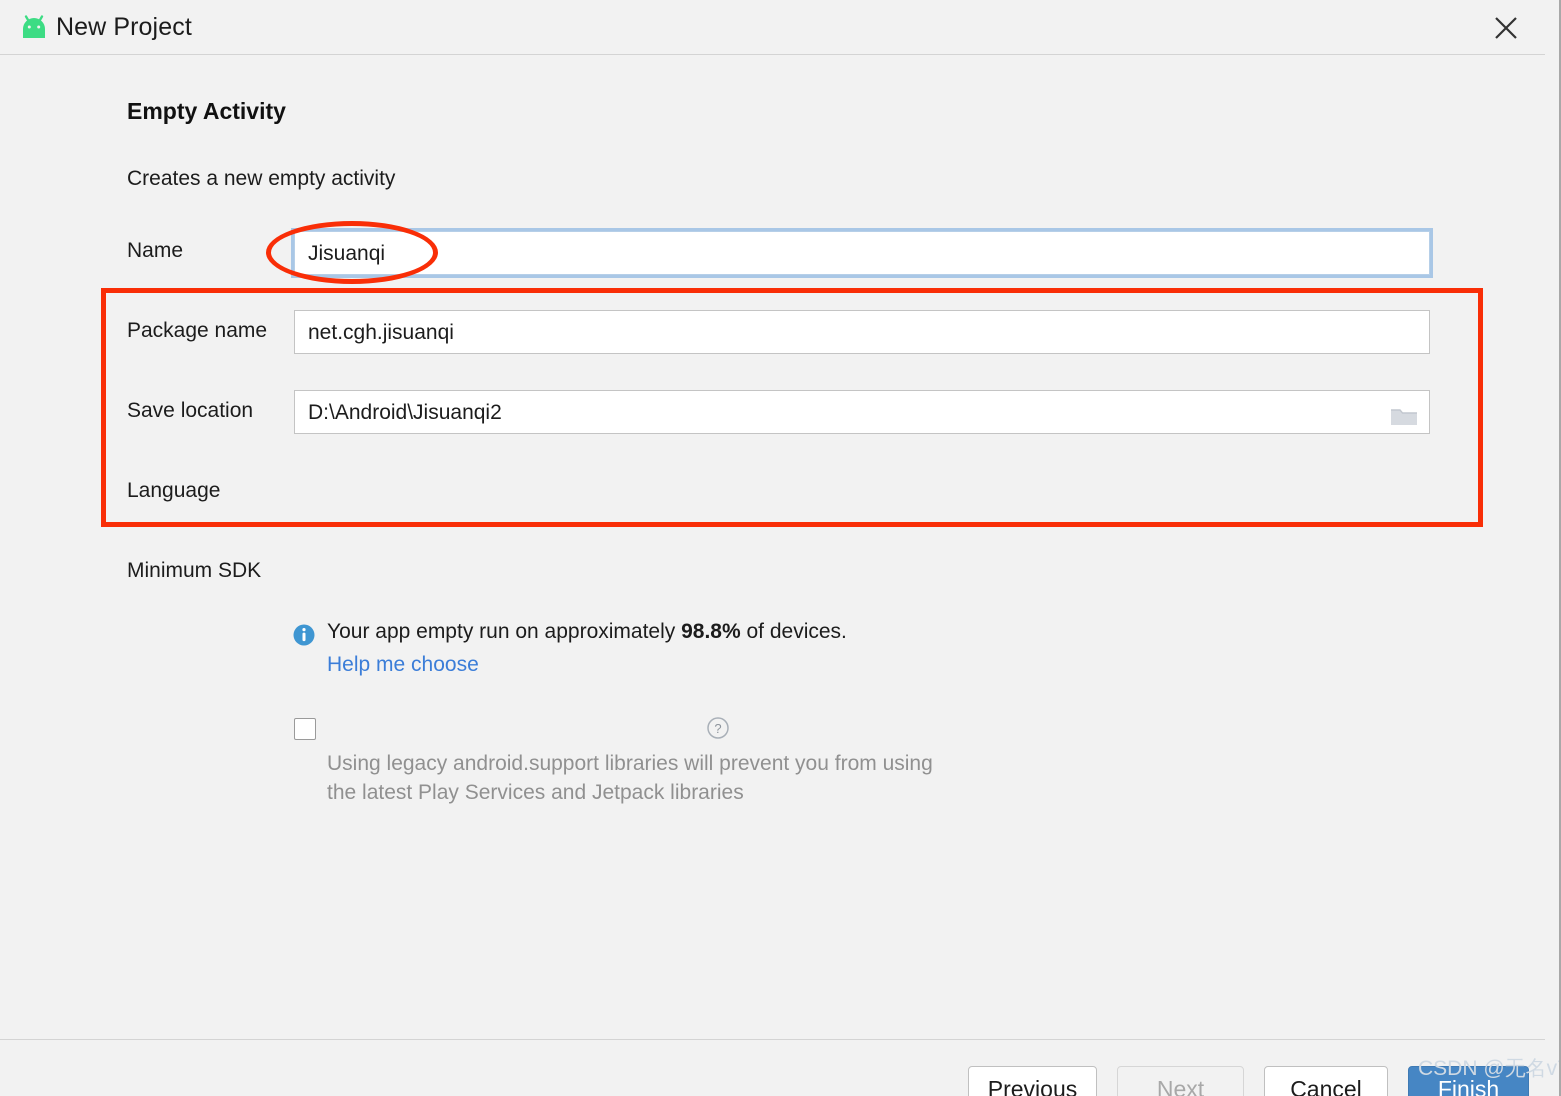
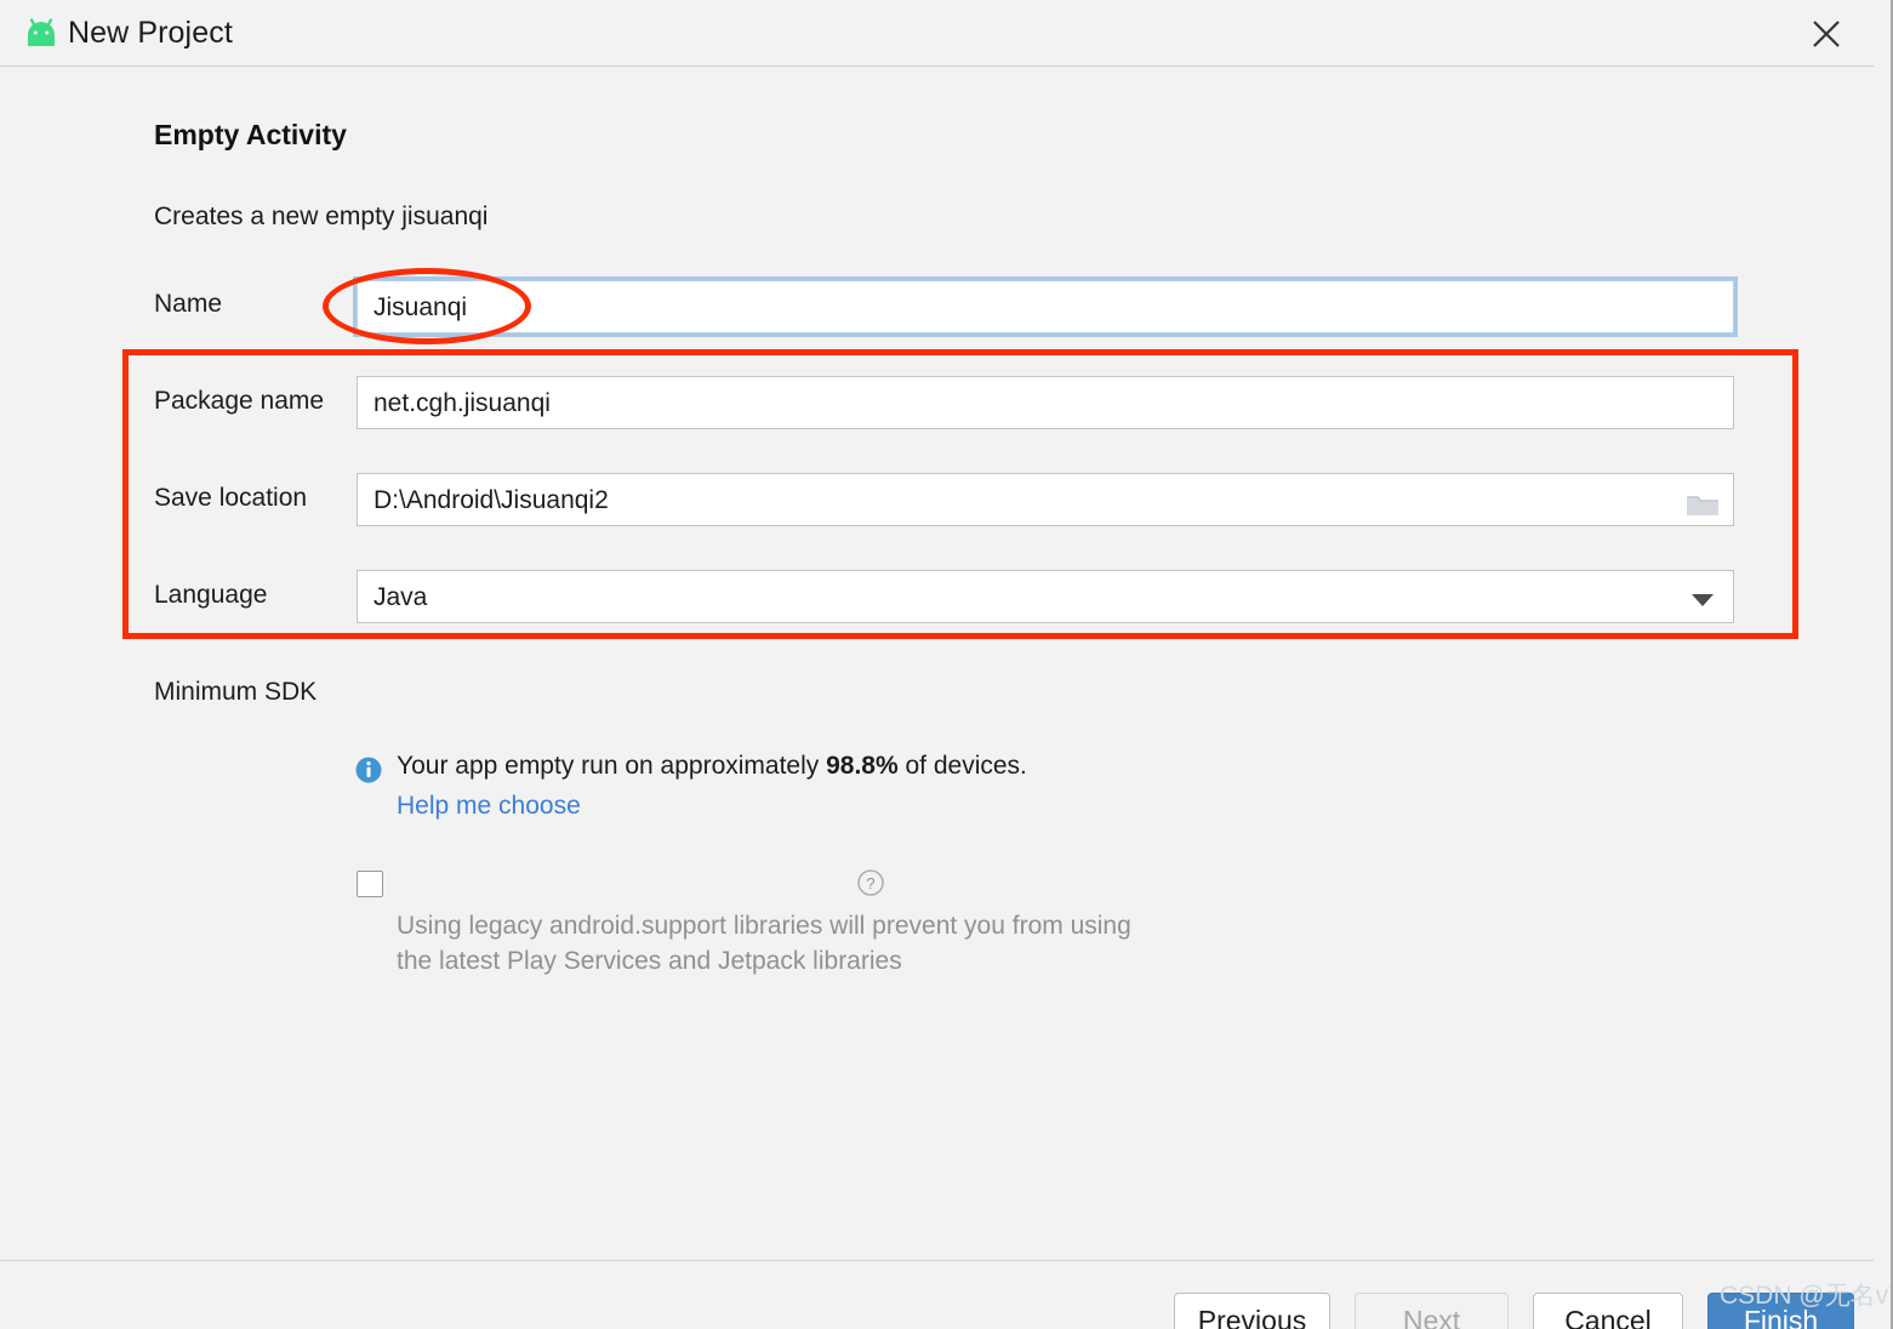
  New Project
  Empty Activity
- Creates a new empty activity
+ Creates a new empty jisuanqi
  Name
  Jisuanqi
  Package name
  net.cgh.jisuanqi
  Save location
  D:\Android\Jisuanqi2
  Language
+ Java
  Minimum SDK
  Your app empty run on approximately 98.8% of devices.
  Help me choose
  ?
  Using legacy android.support libraries will prevent you from using
  the latest Play Services and Jetpack libraries
  Previous
  Next
  Cancel
  Finish
  CSDN @无名v
